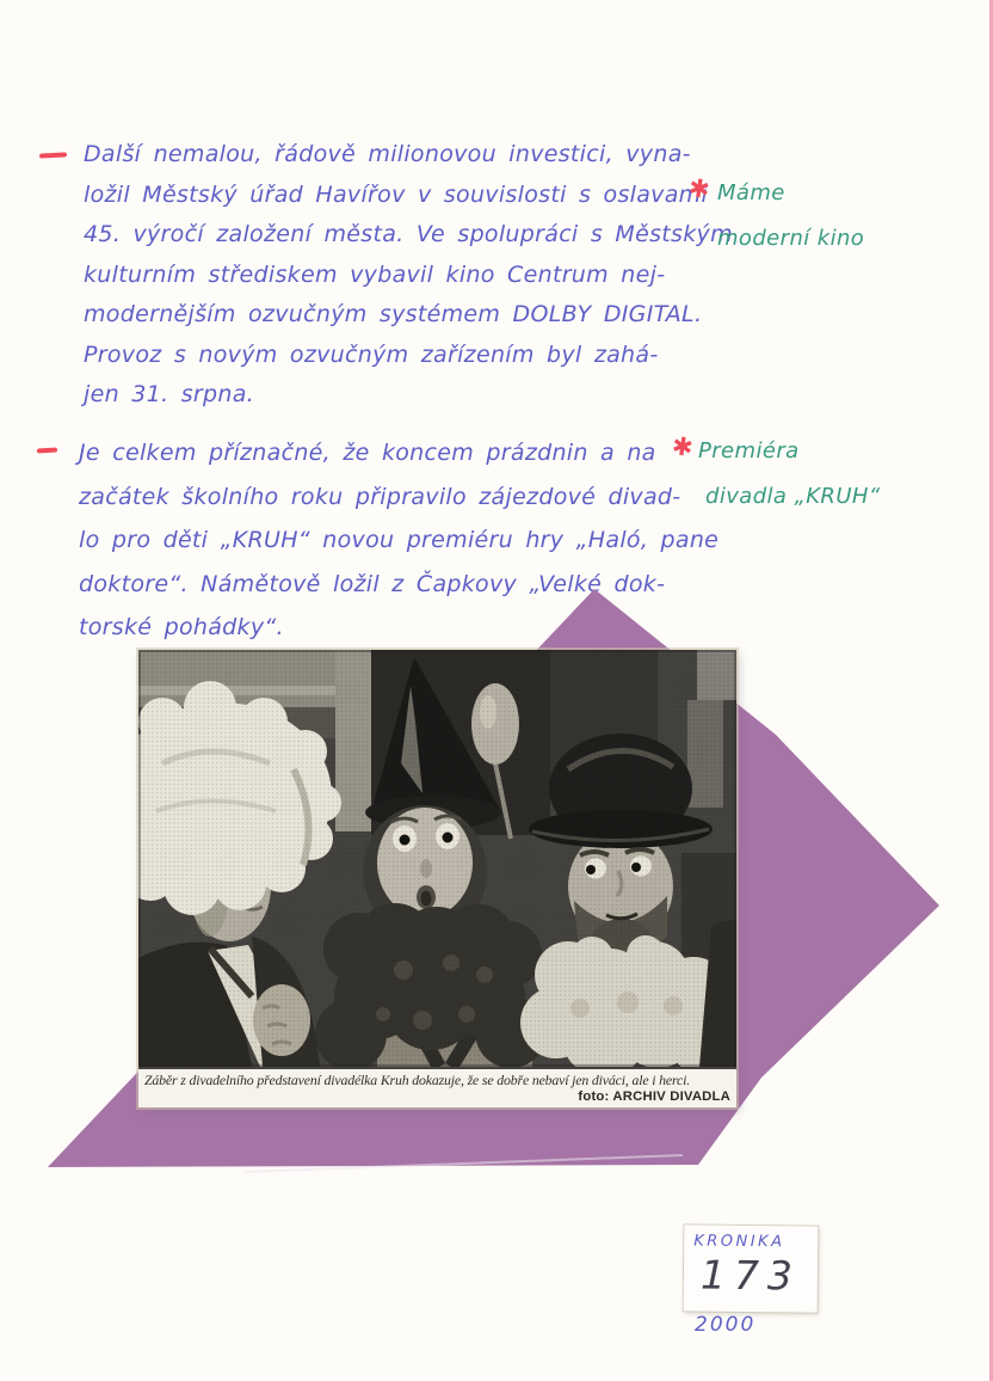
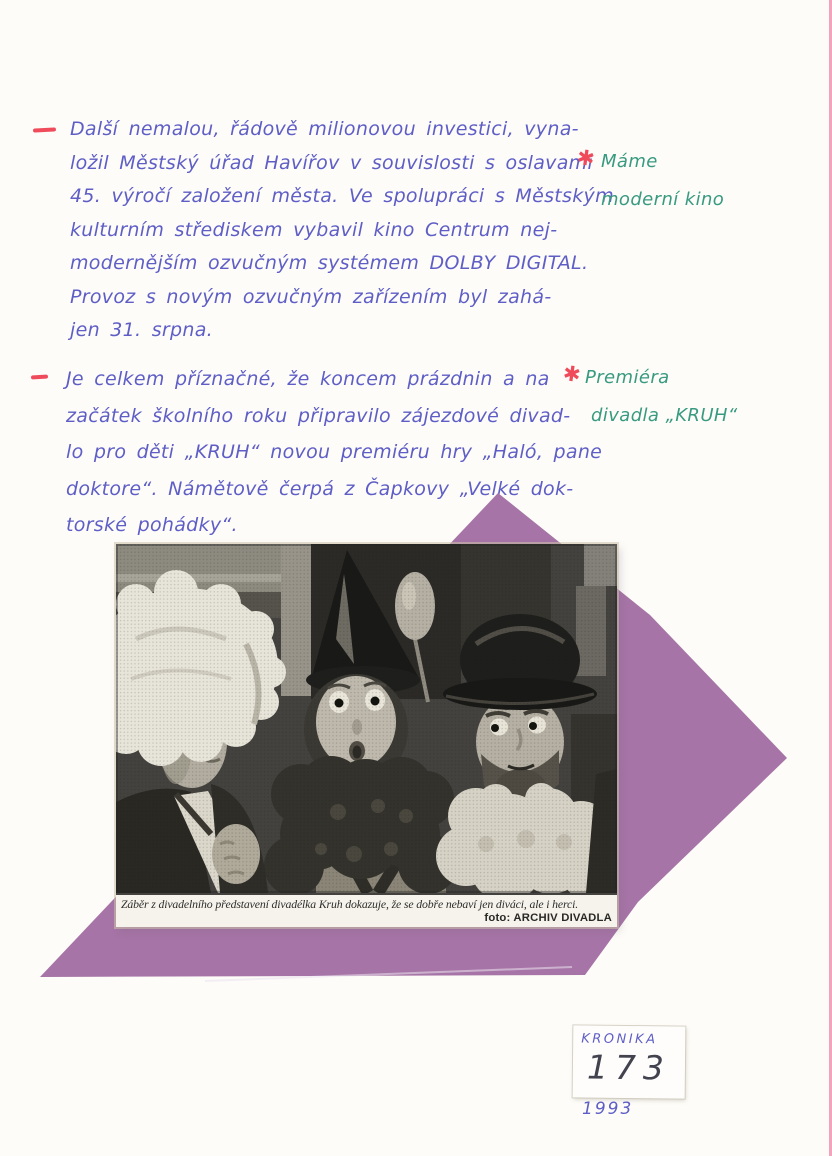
  Další nemalou, řádově milionovou investici, vyna-
  ložil Městský úřad Havířov v souvislosti s oslavami
  45. výročí založení města. Ve spolupráci s Městským
  kulturním střediskem vybavil kino Centrum nej-
  modernějším ozvučným systémem DOLBY DIGITAL.
  Provoz s novým ozvučným zařízením byl zahá-
  jen 31. srpna.
  Máme
  moderní kino
  Je celkem příznačné, že koncem prázdnin a na
  začátek školního roku připravilo zájezdové divad-
  lo pro děti „KRUH“ novou premiéru hry „Haló, pane
- doktore“. Námětově ložil z Čapkovy „Velké dok-
+ doktore“. Námětově čerpá z Čapkovy „Velké dok-
  torské pohádky“.
  Premiéra
  divadla „KRUH“
  Záběr z divadelního představení divadélka Kruh dokazuje, že se dobře nebaví jen diváci, ale i herci.
  foto: ARCHIV DIVADLA
  KRONIKA
  173
- 2000
+ 1993
